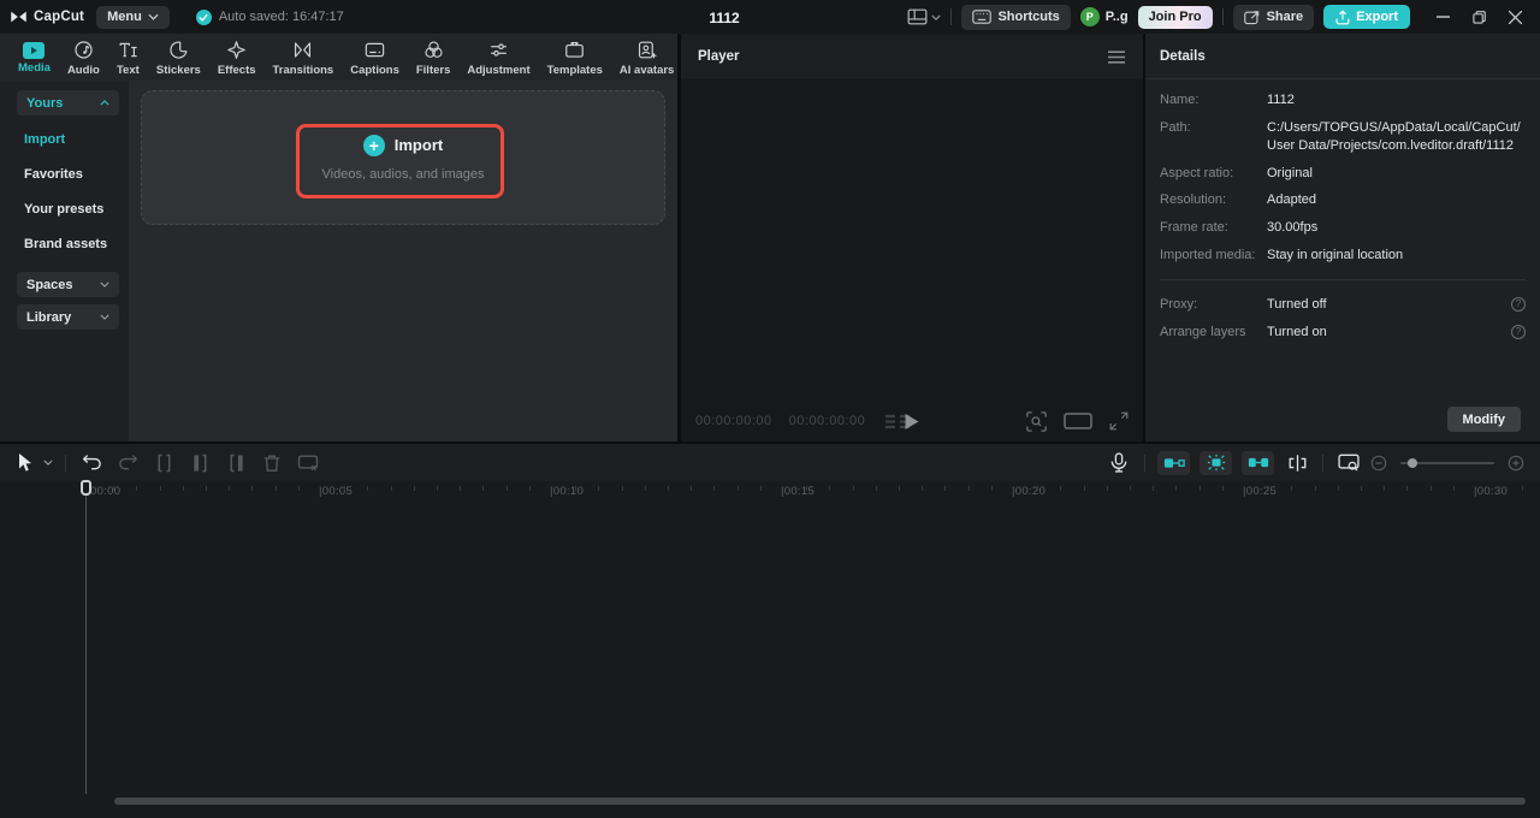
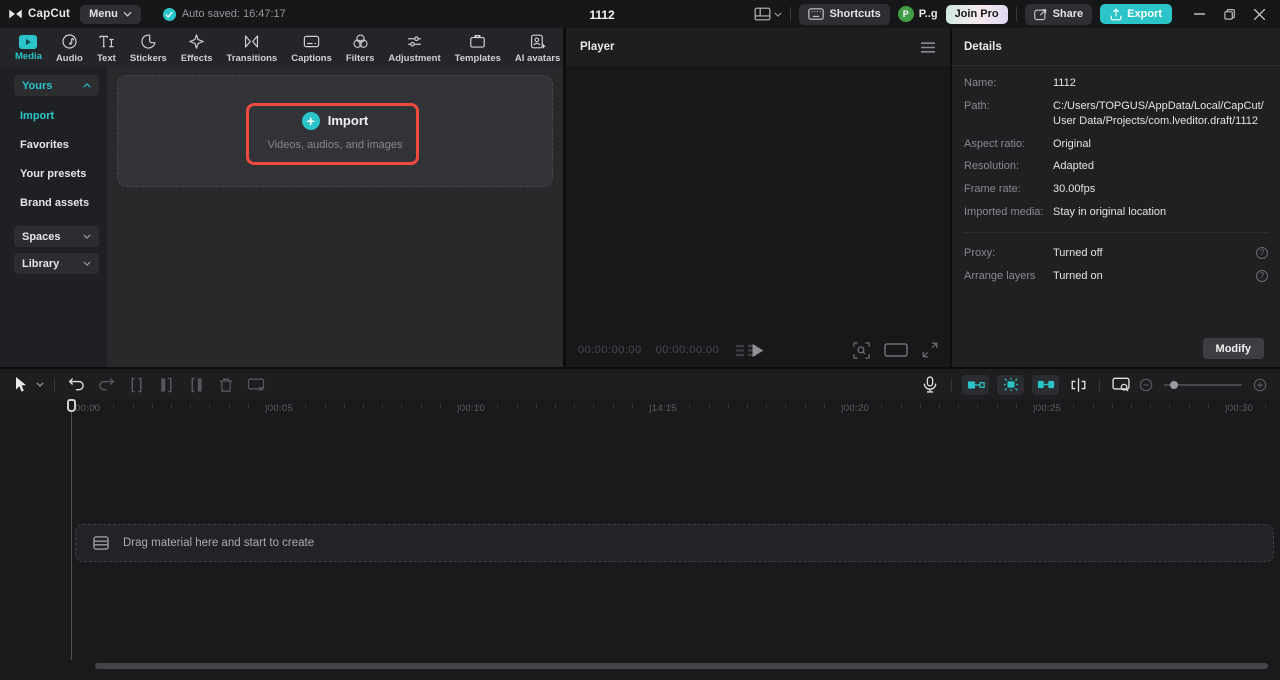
  CapCut
  Menu
  Auto saved: 16:47:17
  1112
  Shortcuts
  P
  P..g
  Join Pro
  Share
  Export
  Media
  Audio
  Text
  Stickers
  Effects
  Transitions
  Captions
  Filters
  Adjustment
  Templates
  AI avatars
  Yours
  Import
  Favorites
  Your presets
  Brand assets
  Spaces
  Library
  +
  Import
  Videos, audios, and images
  Player
  00:00:00:00
  00:00:00:00
  Details
  Name:
  1112
  Path:
  C:/Users/TOPGUS/AppData/Local/CapCut/User Data/Projects/com.lveditor.draft/1112
  Aspect ratio:
  Original
  Resolution:
  Adapted
  Frame rate:
  30.00fps
  Imported media:
  Stay in original location
  Proxy:
  Turned off
  ?
  Arrange layers
  Turned on
  ?
  Modify
  00:00
  |00:05
  |00:10
- |00:15
+ |14:15
  |00:20
  |00:25
  |00:30
+ Drag material here and start to create
